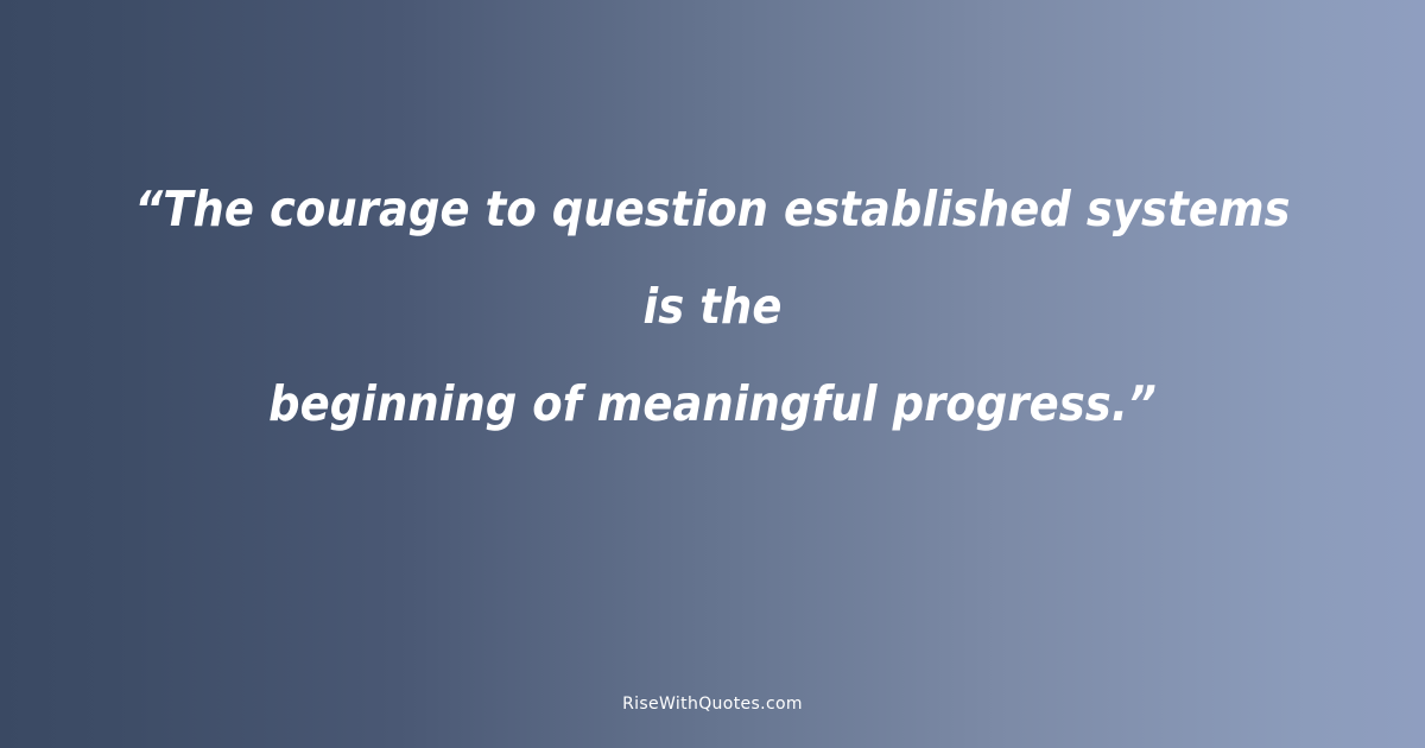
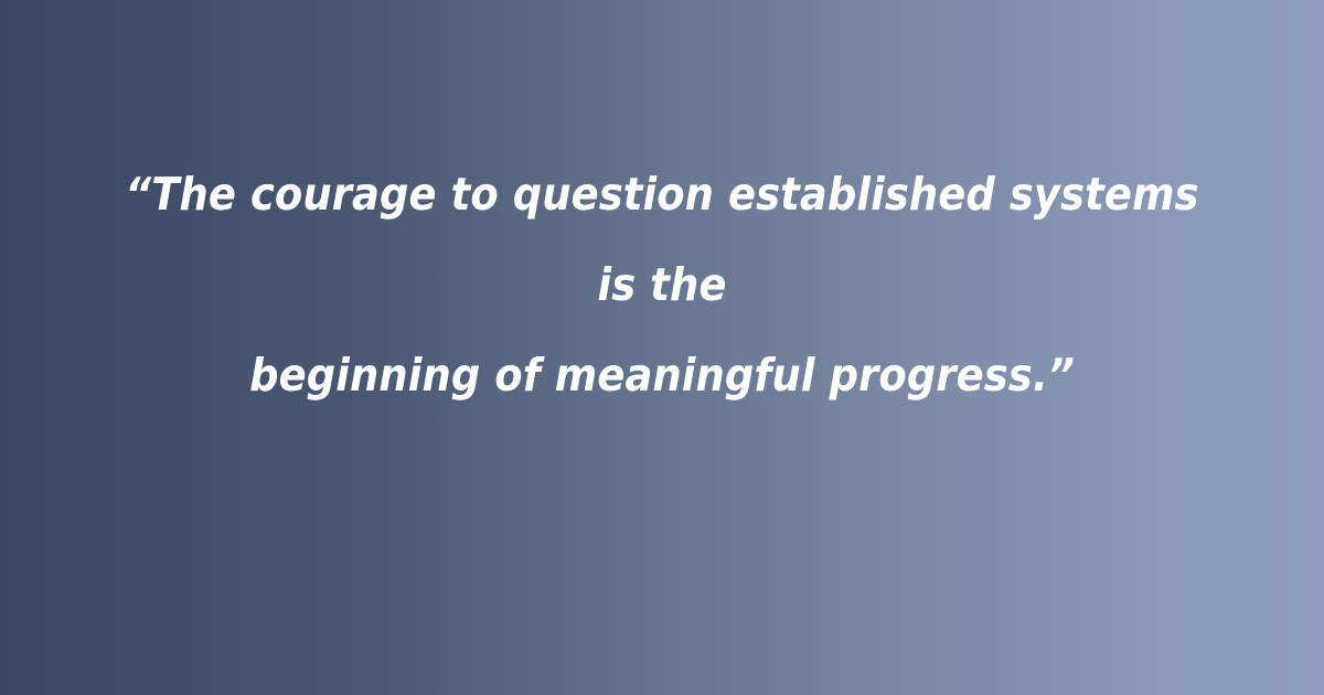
  “The courage to question established systems is the
  beginning of meaningful progress.”
- RiseWithQuotes.com
